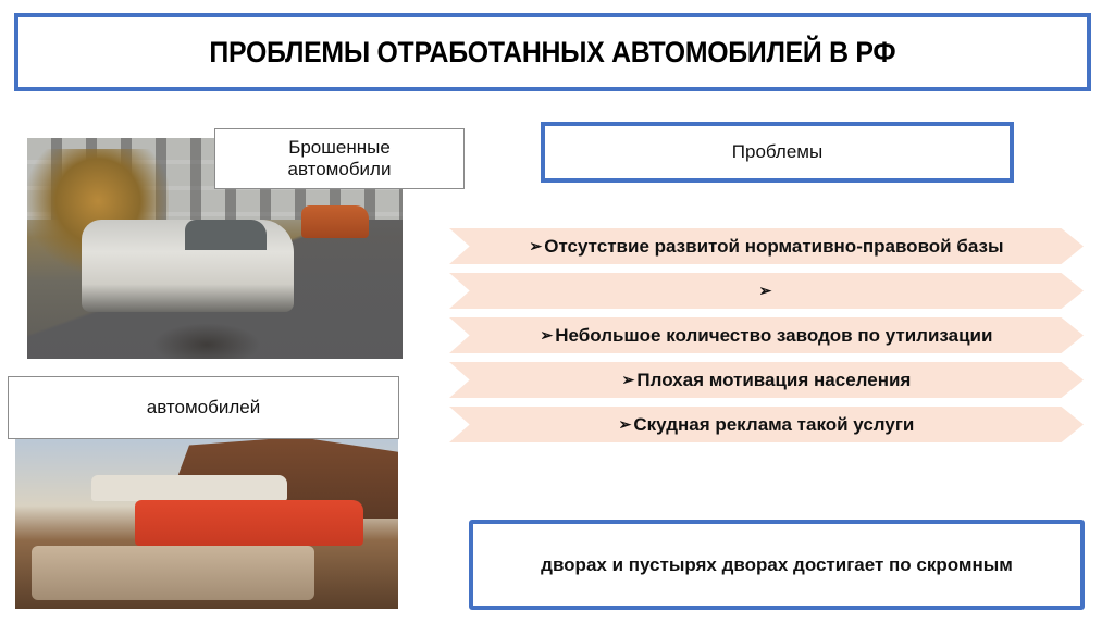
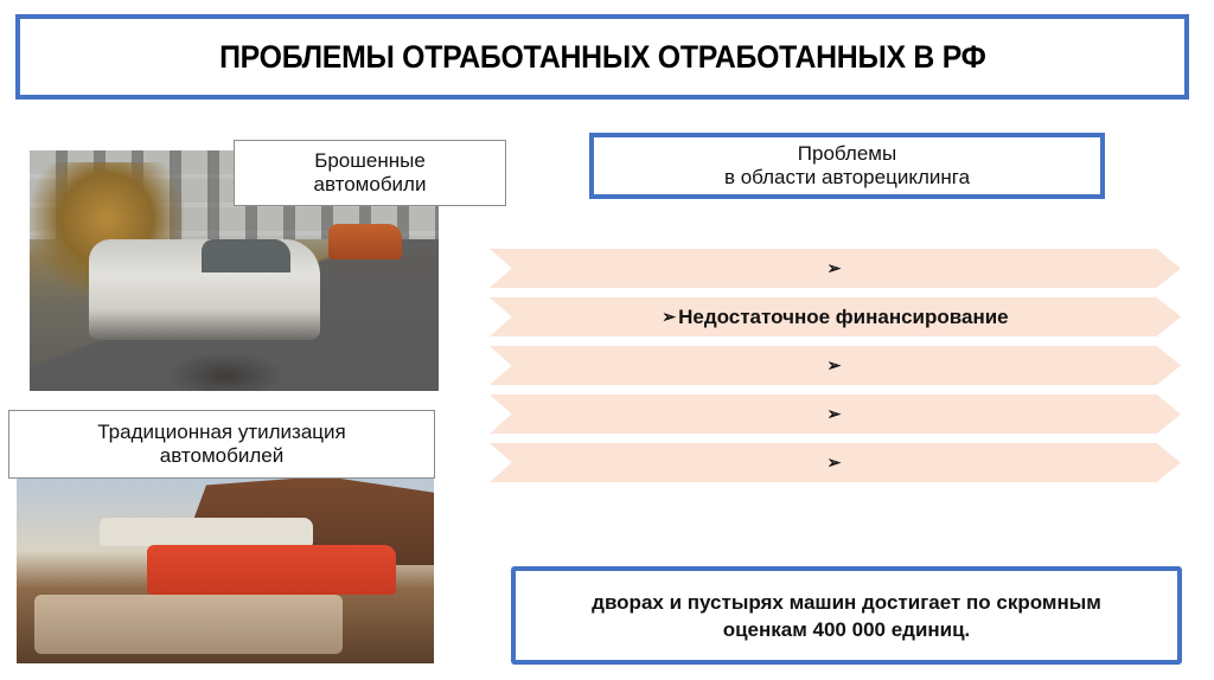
- ПРОБЛЕМЫ ОТРАБОТАННЫХ АВТОМОБИЛЕЙ В РФ
+ ПРОБЛЕМЫ ОТРАБОТАННЫХ ОТРАБОТАННЫХ В РФ
  Брошенные
  автомобили
+ Традиционная утилизация
  автомобилей
  Проблемы
+ в области авторециклинга
  ➢
- Отсутствие развитой нормативно-правовой базы
  ➢
+ Недостаточное финансирование
  ➢
- Небольшое количество заводов по утилизации
  ➢
- Плохая мотивация населения
  ➢
- Скудная реклама такой услуги
- дворах и пустырях дворах достигает по скромным
+ дворах и пустырях машин достигает по скромным
+ оценкам 400 000 единиц.
